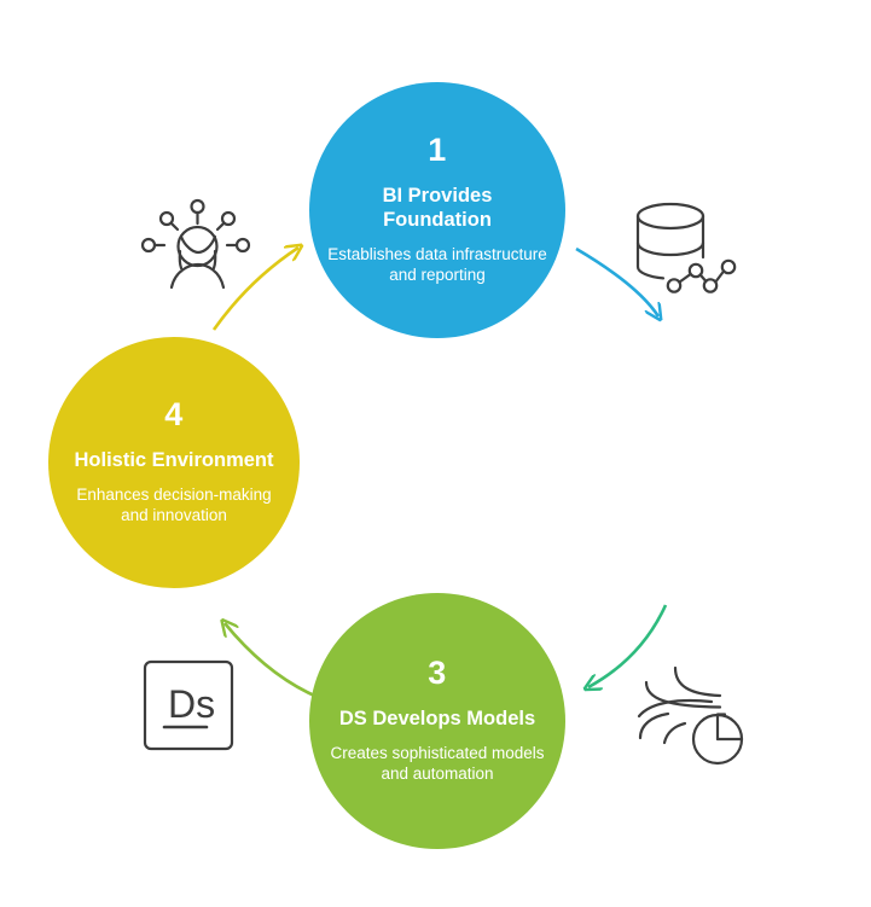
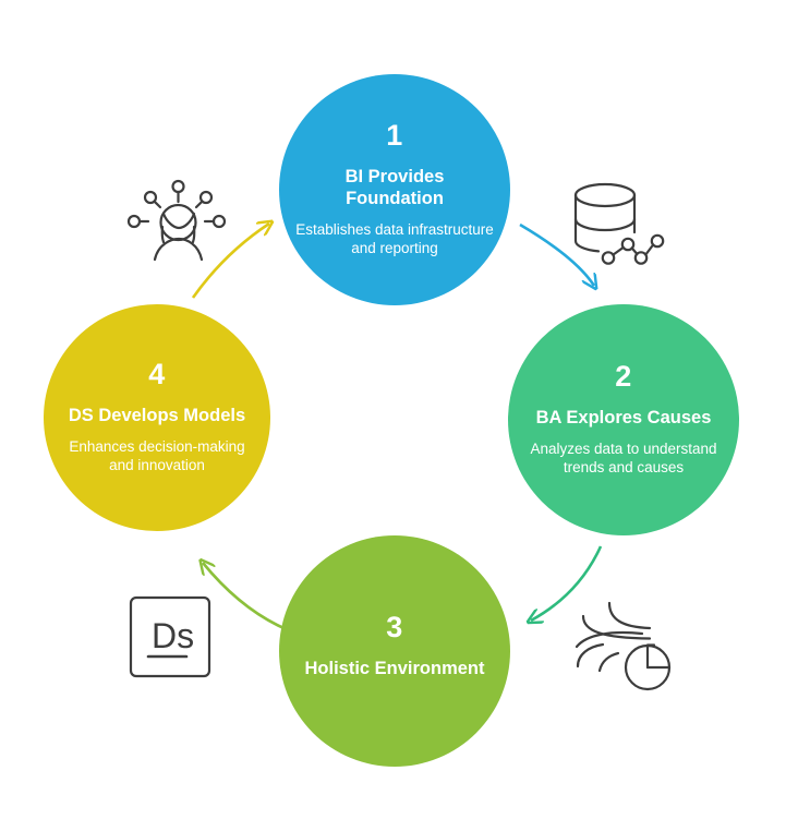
  Ds
  1
  BI Provides Foundation
  Establishes data infrastructure and reporting
+ 2
+ BA Explores Causes
+ Analyzes data to understand trends and causes
  3
- DS Develops Models
+ Holistic Environment
- Creates sophisticated models and automation
  4
- Holistic Environment
+ DS Develops Models
  Enhances decision-making and innovation
